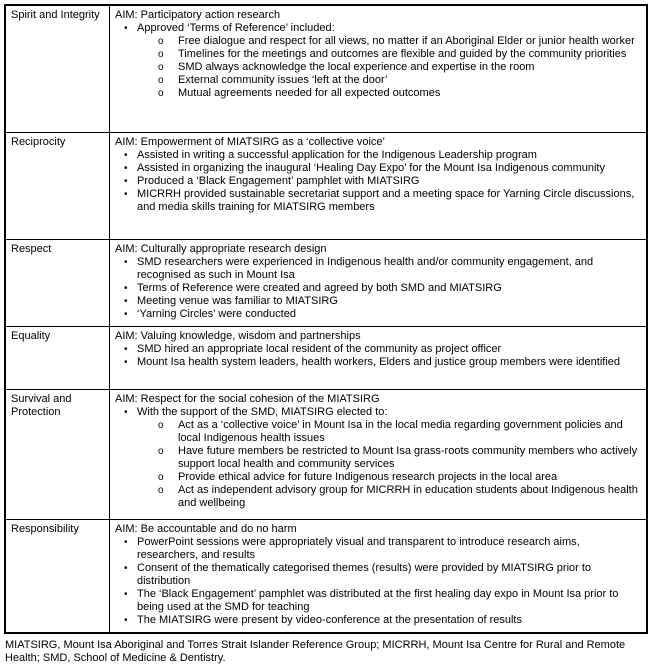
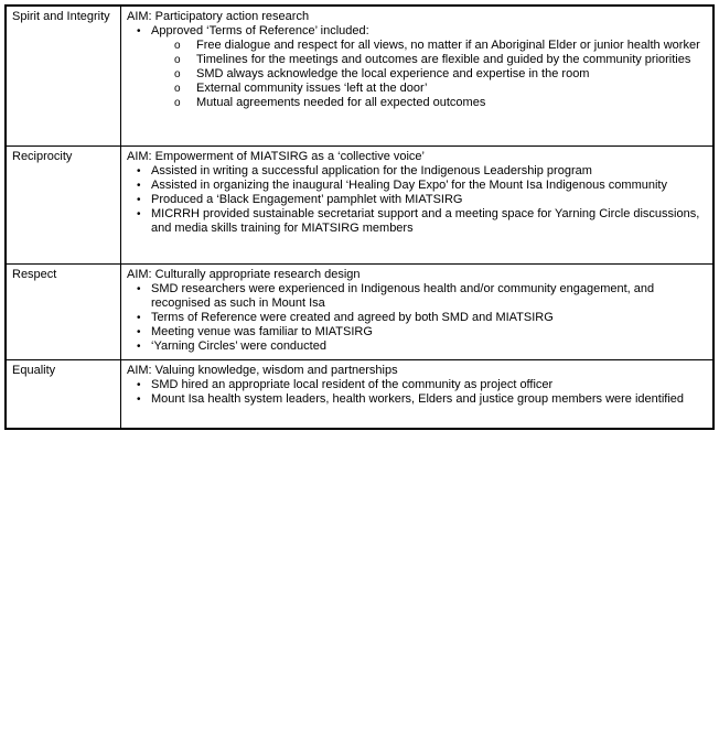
  Spirit and Integrity	AIM: Participatory action research• Approved ‘Terms of Reference’ included:o Free dialogue and respect for all views, no matter if an Aboriginal Elder or junior health workero Timelines for the meetings and outcomes are flexible and guided by the community prioritieso SMD always acknowledge the local experience and expertise in the roomo External community issues ‘left at the door’o Mutual agreements needed for all expected outcomes
  Reciprocity	AIM: Empowerment of MIATSIRG as a ‘collective voice’• Assisted in writing a successful application for the Indigenous Leadership program• Assisted in organizing the inaugural ‘Healing Day Expo’ for the Mount Isa Indigenous community• Produced a ‘Black Engagement’ pamphlet with MIATSIRG• MICRRH provided sustainable secretariat support and a meeting space for Yarning Circle discussions, and media skills training for MIATSIRG members
  Respect	AIM: Culturally appropriate research design• SMD researchers were experienced in Indigenous health and/or community engagement, and recognised as such in Mount Isa• Terms of Reference were created and agreed by both SMD and MIATSIRG• Meeting venue was familiar to MIATSIRG• ‘Yarning Circles’ were conducted
  Equality	AIM: Valuing knowledge, wisdom and partnerships• SMD hired an appropriate local resident of the community as project officer• Mount Isa health system leaders, health workers, Elders and justice group members were identified
- Survival and Protection	AIM: Respect for the social cohesion of the MIATSIRG• With the support of the SMD, MIATSIRG elected to:o Act as a ‘collective voice’ in Mount Isa in the local media regarding government policies and local Indigenous health issueso Have future members be restricted to Mount Isa grass-roots community members who actively support local health and community serviceso Provide ethical advice for future Indigenous research projects in the local areao Act as independent advisory group for MICRRH in education students about Indigenous health and wellbeing
- Responsibility	AIM: Be accountable and do no harm• PowerPoint sessions were appropriately visual and transparent to introduce research aims, researchers, and results• Consent of the thematically categorised themes (results) were provided by MIATSIRG prior to distribution• The ‘Black Engagement’ pamphlet was distributed at the first healing day expo in Mount Isa prior to being used at the SMD for teaching• The MIATSIRG were present by video-conference at the presentation of results
- MIATSIRG, Mount Isa Aboriginal and Torres Strait Islander Reference Group; MICRRH, Mount Isa Centre for Rural and Remote Health; SMD, School of Medicine & Dentistry.
